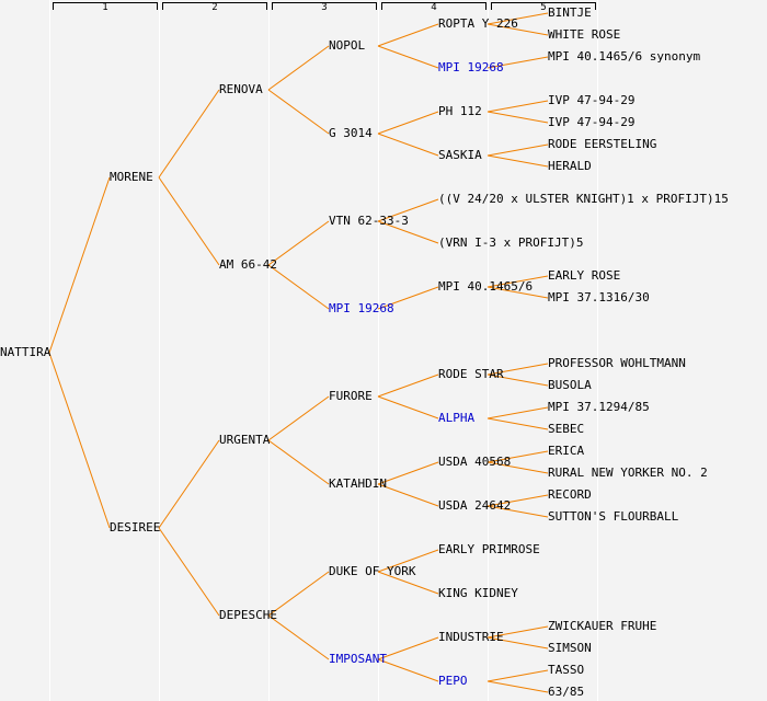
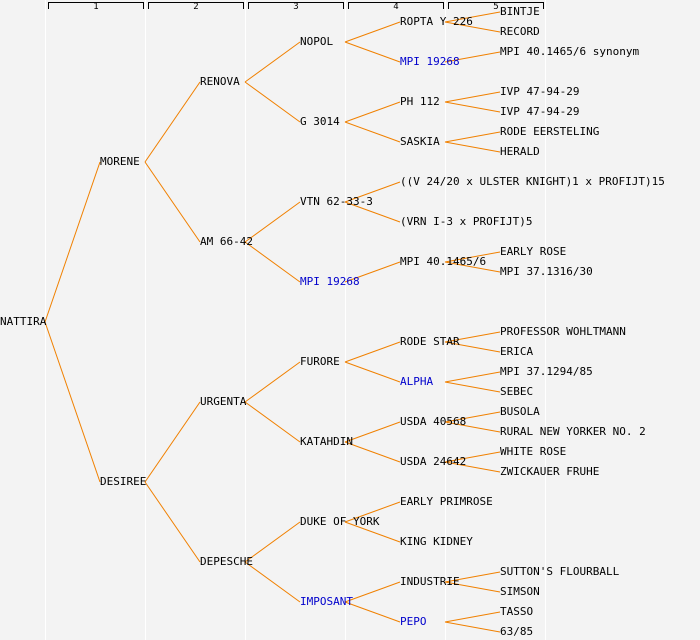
  1
  2
  3
  4
  5
  NATTIRA
  MORENE
  RENOVA
  NOPOL
  ROPTA Y 226
  BINTJE
- WHITE ROSE
+ RECORD
  MPI 19268
  MPI 40.1465/6 synonym
  G 3014
  PH 112
  IVP 47-94-29
  IVP 47-94-29
  SASKIA
  RODE EERSTELING
  HERALD
  AM 66-42
  VTN 62-33-3
  ((V 24/20 x ULSTER KNIGHT)1 x PROFIJT)15
  (VRN I-3 x PROFIJT)5
  MPI 19268
  MPI 40.1465/6
  EARLY ROSE
  MPI 37.1316/30
  DESIREE
  URGENTA
  FURORE
  RODE STAR
  PROFESSOR WOHLTMANN
- BUSOLA
+ ERICA
  ALPHA
  MPI 37.1294/85
  SEBEC
  KATAHDIN
  USDA 40568
- ERICA
+ BUSOLA
  RURAL NEW YORKER NO. 2
  USDA 24642
- RECORD
+ WHITE ROSE
- SUTTON'S FLOURBALL
+ ZWICKAUER FRUHE
  DEPESCHE
  DUKE OF YORK
  EARLY PRIMROSE
  KING KIDNEY
  IMPOSANT
  INDUSTRIE
- ZWICKAUER FRUHE
+ SUTTON'S FLOURBALL
  SIMSON
  PEPO
  TASSO
  63/85
